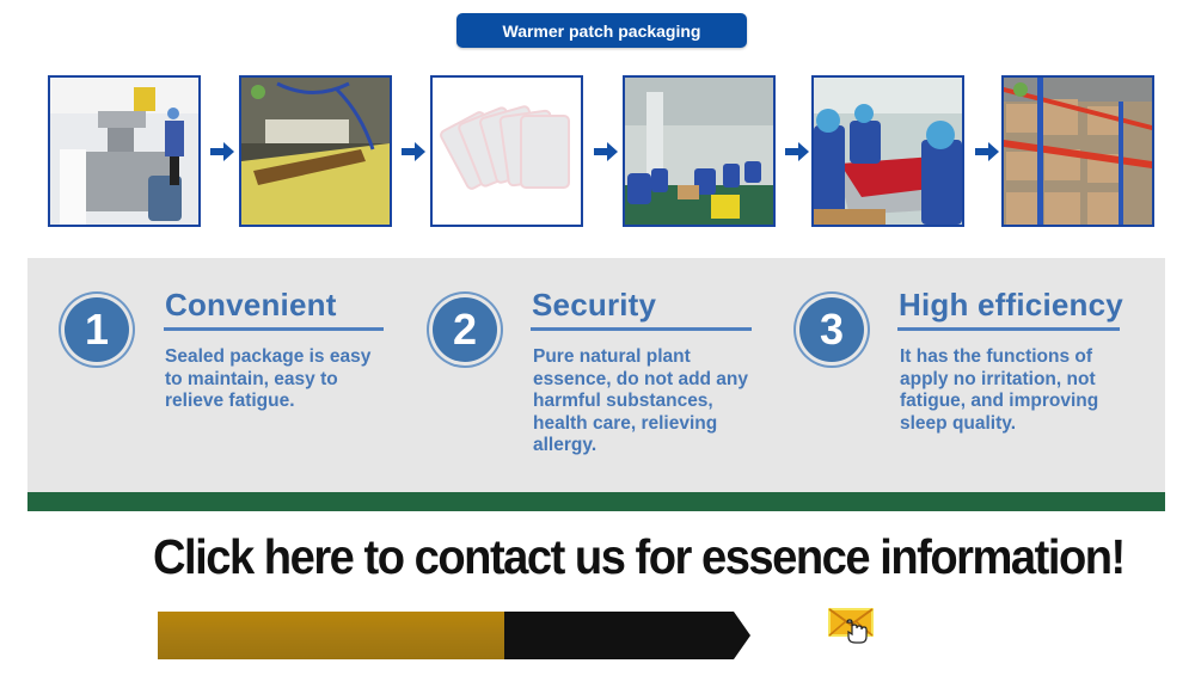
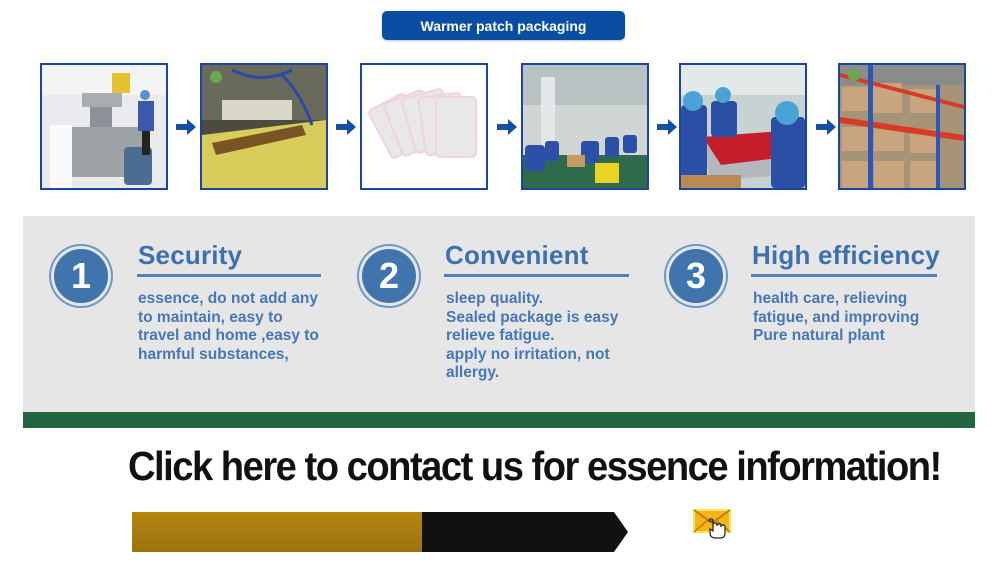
  Warmer patch packaging
  1
- Convenient
+ Security
- Sealed package is easy
+ essence, do not add any
  to maintain, easy to
+ travel and home ,easy to
- relieve fatigue.
+ harmful substances,
  2
- Security
+ Convenient
- Pure natural plant
+ sleep quality.
- essence, do not add any
+ Sealed package is easy
- harmful substances,
+ relieve fatigue.
- health care, relieving
+ apply no irritation, not
  allergy.
  3
  High efficiency
- It has the functions of
- apply no irritation, not
+ health care, relieving
  fatigue, and improving
- sleep quality.
+ Pure natural plant
  Click here to contact us for essence information!
